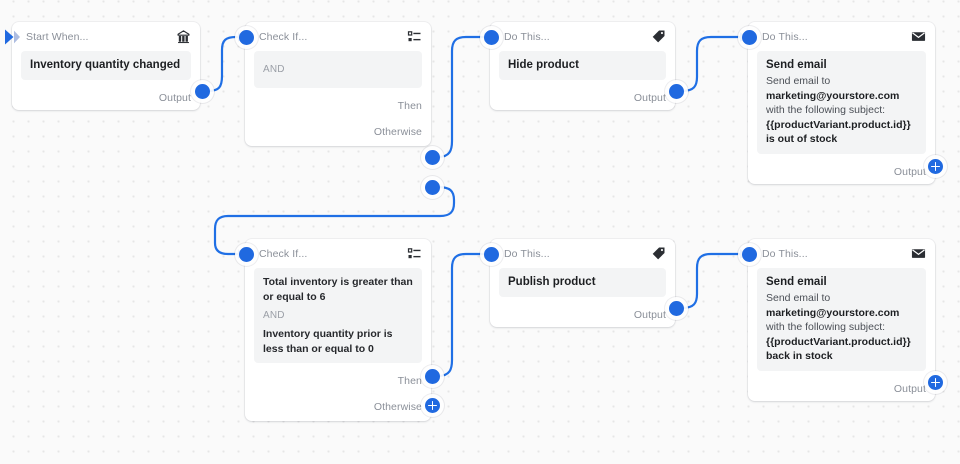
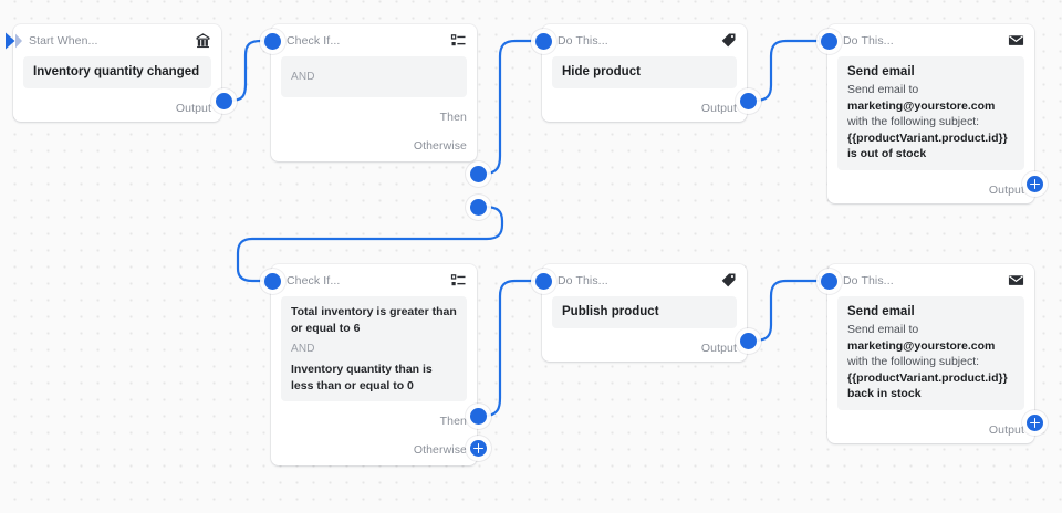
  Start When...
  Inventory quantity changed
  Output
  Check If...
  AND
  Then
  Otherwise
  Do This...
  Hide product
  Output
  Do This...
  Send email
  Send email to marketing@yourstore.com with the following subject: {{productVariant.product.id}} is out of stock
  Output
  Check If...
  Total inventory is greater than or equal to 6
  AND
- Inventory quantity prior is less than or equal to 0
+ Inventory quantity than is less than or equal to 0
  Then
  Otherwise
  Do This...
  Publish product
  Output
  Do This...
  Send email
  Send email to marketing@yourstore.com with the following subject: {{productVariant.product.id}} back in stock
  Output
